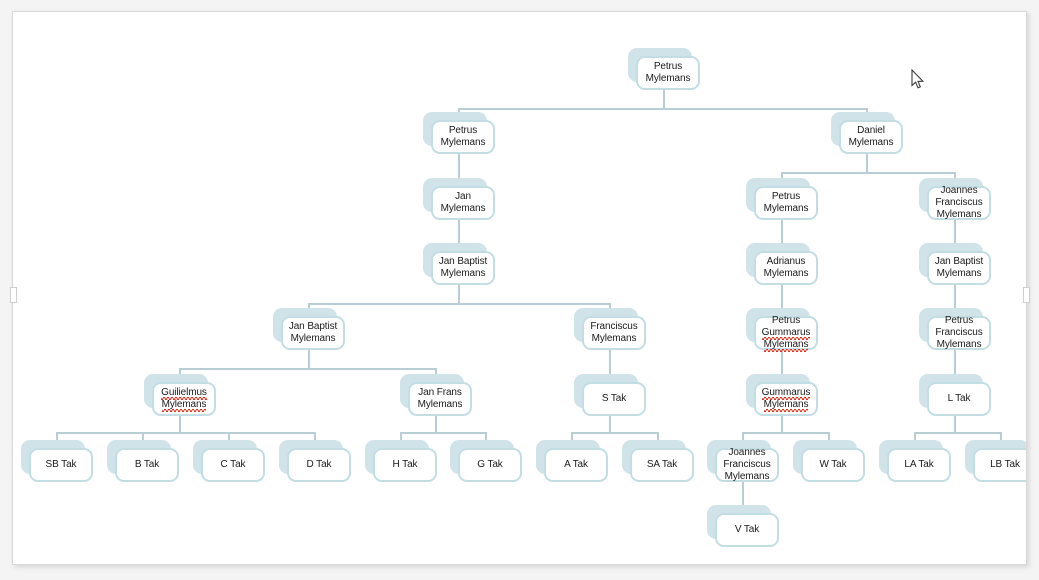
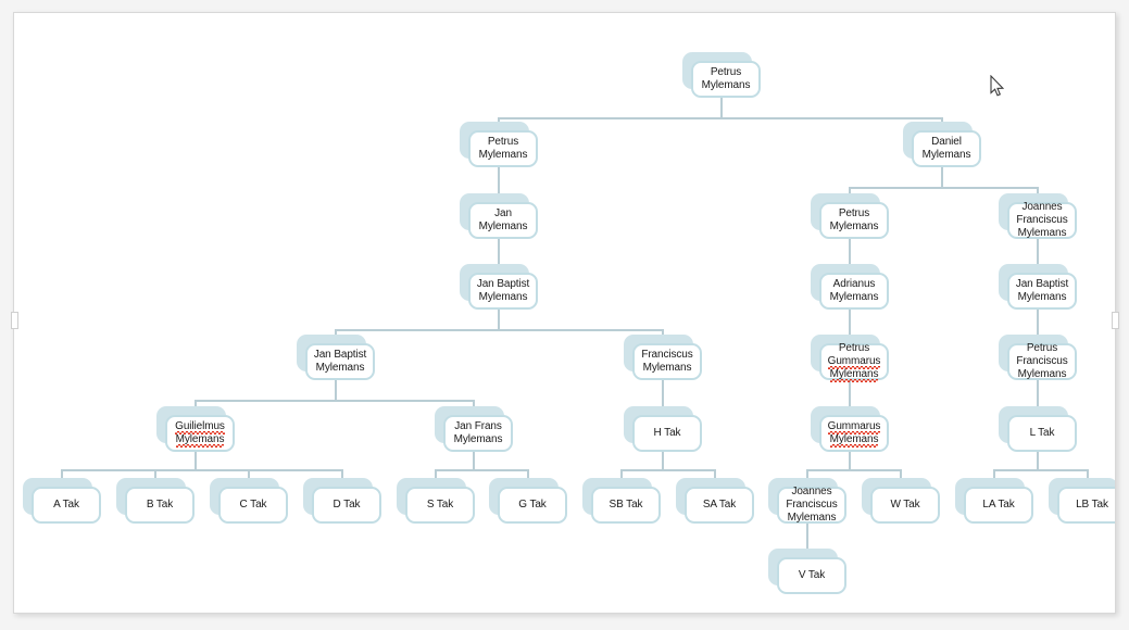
  Petrus
  Mylemans
  Petrus
  Mylemans
  Daniel
  Mylemans
  Jan
  Mylemans
  Jan Baptist
  Mylemans
  Jan Baptist
  Mylemans
  Franciscus
  Mylemans
  Guilielmus
  Mylemans
  Jan Frans
  Mylemans
- S Tak
+ H Tak
- SB Tak
+ A Tak
  B Tak
  C Tak
  D Tak
- H Tak
+ S Tak
  G Tak
- A Tak
+ SB Tak
  SA Tak
  Petrus
  Mylemans
  Joannes
  Franciscus
  Mylemans
  Adrianus
  Mylemans
  Jan Baptist
  Mylemans
  Petrus
  Gummarus
  Mylemans
  Petrus
  Franciscus
  Mylemans
  Gummarus
  Mylemans
  L Tak
  Joannes
  Franciscus
  Mylemans
  W Tak
  LA Tak
  LB Tak
  V Tak
